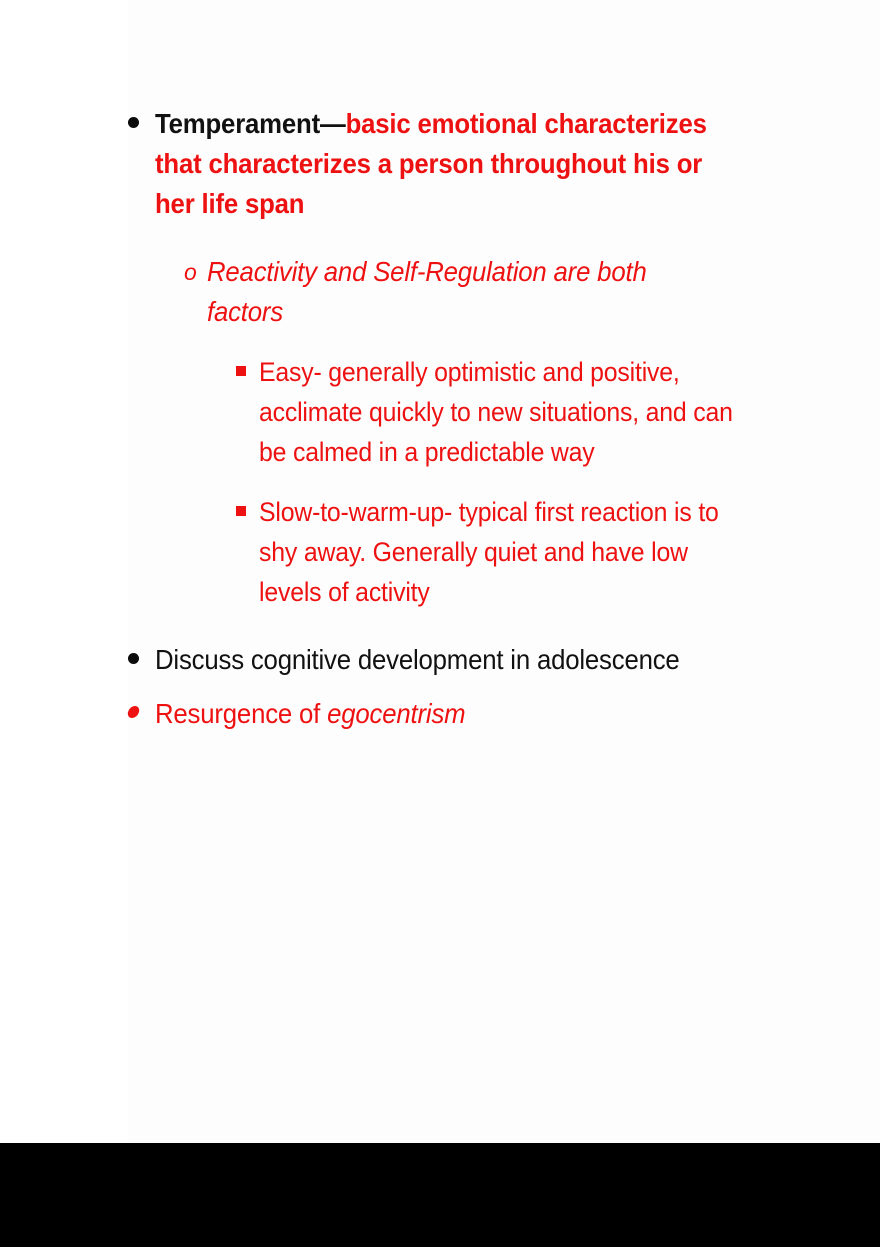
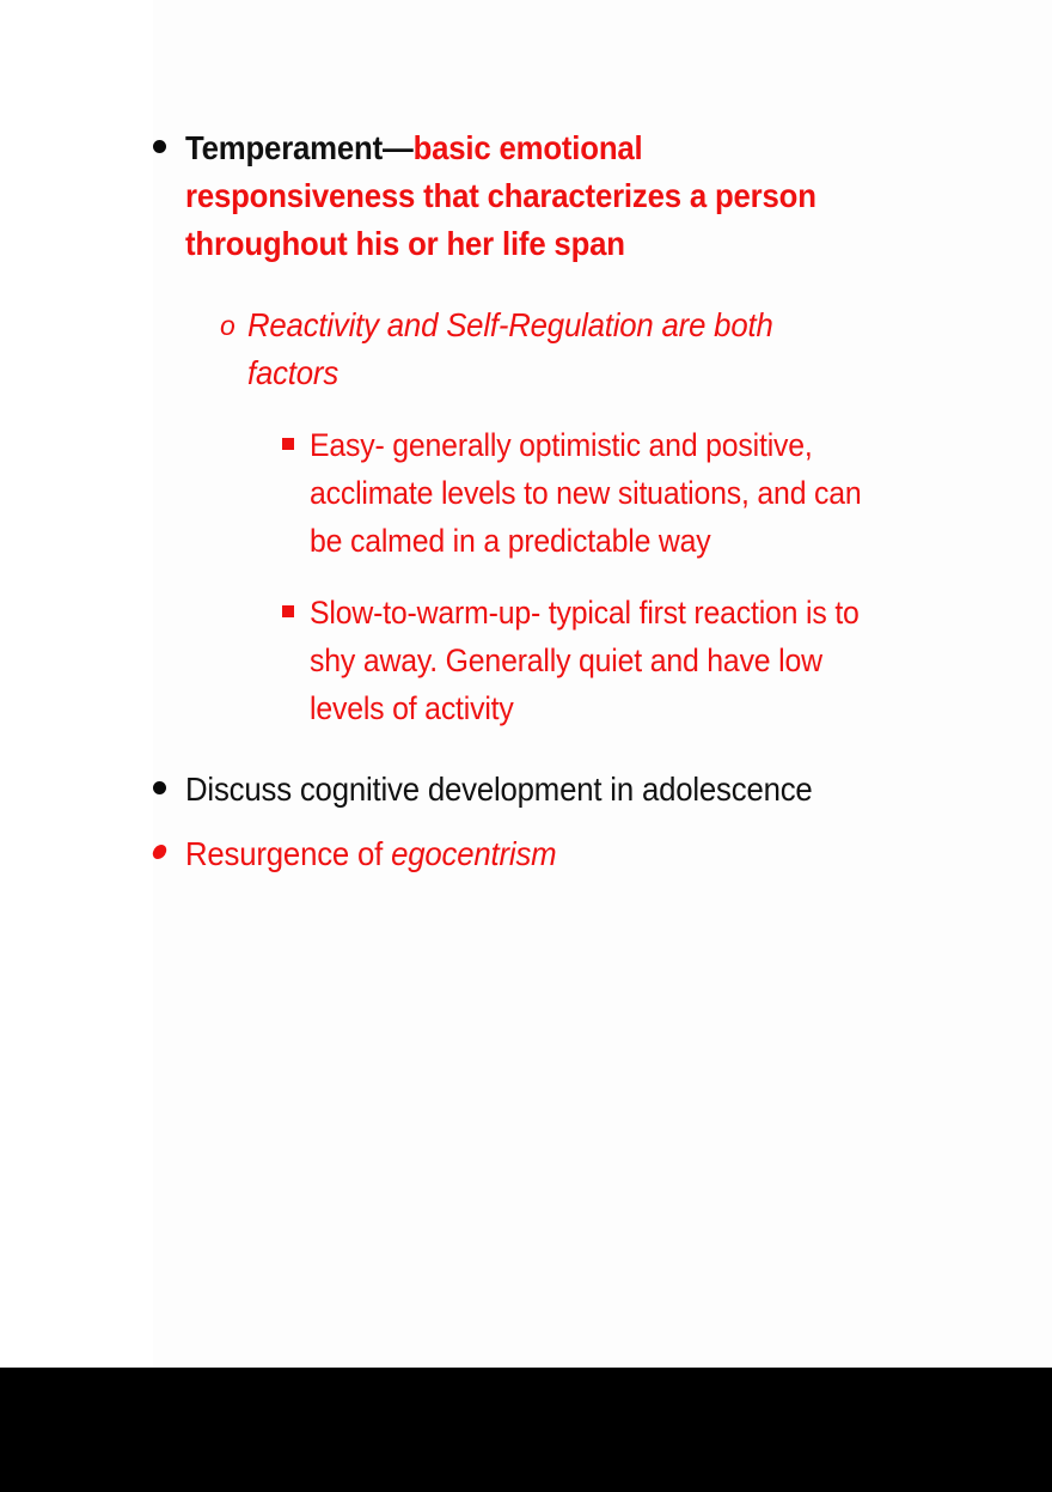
- Temperament—basic emotional characterizes that characterizes a person throughout his or her life span
+ Temperament—basic emotional responsiveness that characterizes a person throughout his or her life span
  o
  Reactivity and Self-Regulation are both factors
- Easy- generally optimistic and positive, acclimate quickly to new situations, and can be calmed in a predictable way
+ Easy- generally optimistic and positive, acclimate levels to new situations, and can be calmed in a predictable way
  Slow-to-warm-up- typical first reaction is to shy away. Generally quiet and have low levels of activity
  Discuss cognitive development in adolescence
  Resurgence of egocentrism
